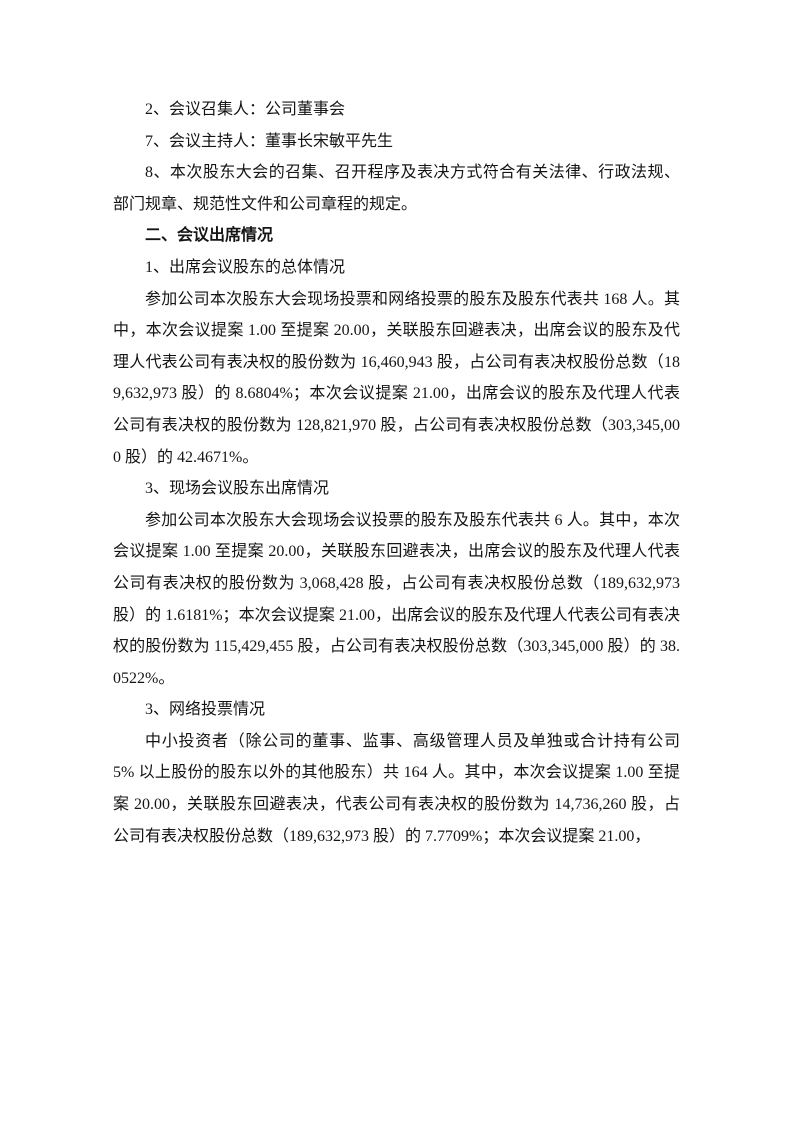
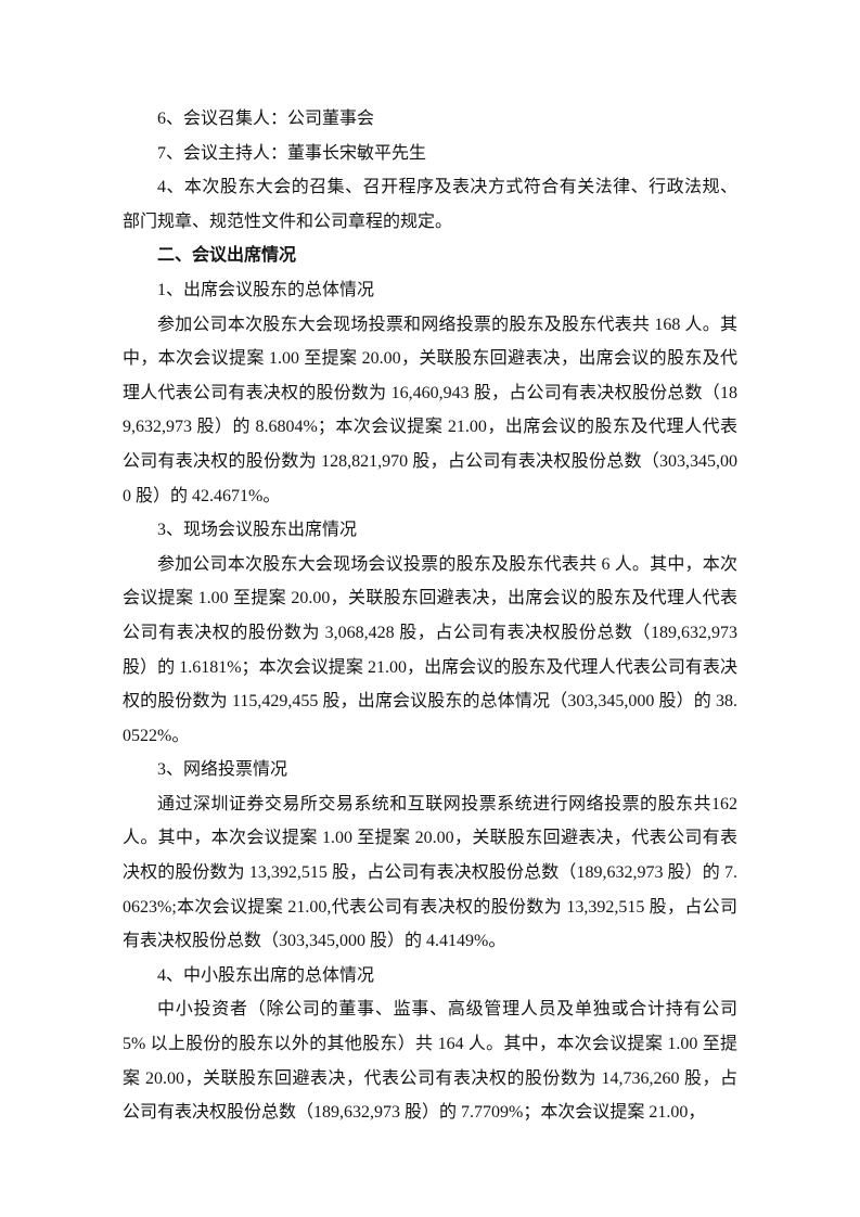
- 2、会议召集人：公司董事会
+ 6、会议召集人：公司董事会
  7、会议主持人：董事长宋敏平先生
- 8、本次股东大会的召集、召开程序及表决方式符合有关法律、行政法规、部门规章、规范性文件和公司章程的规定。
+ 4、本次股东大会的召集、召开程序及表决方式符合有关法律、行政法规、部门规章、规范性文件和公司章程的规定。
  二、会议出席情况
  1、出席会议股东的总体情况
  参加公司本次股东大会现场投票和网络投票的股东及股东代表共 168 人。其中，本次会议提案 1.00 至提案 20.00，关联股东回避表决，出席会议的股东及代理人代表公司有表决权的股份数为 16,460,943 股，占公司有表决权股份总数（189,632,973 股）的 8.6804%；本次会议提案 21.00，出席会议的股东及代理人代表公司有表决权的股份数为 128,821,970 股，占公司有表决权股份总数（303,345,000 股）的 42.4671%。
  3、现场会议股东出席情况
- 参加公司本次股东大会现场会议投票的股东及股东代表共 6 人。其中，本次会议提案 1.00 至提案 20.00，关联股东回避表决，出席会议的股东及代理人代表公司有表决权的股份数为 3,068,428 股，占公司有表决权股份总数（189,632,973 股）的 1.6181%；本次会议提案 21.00，出席会议的股东及代理人代表公司有表决权的股份数为 115,429,455 股，占公司有表决权股份总数（303,345,000 股）的 38.0522%。
+ 参加公司本次股东大会现场会议投票的股东及股东代表共 6 人。其中，本次会议提案 1.00 至提案 20.00，关联股东回避表决，出席会议的股东及代理人代表公司有表决权的股份数为 3,068,428 股，占公司有表决权股份总数（189,632,973 股）的 1.6181%；本次会议提案 21.00，出席会议的股东及代理人代表公司有表决权的股份数为 115,429,455 股，出席会议股东的总体情况（303,345,000 股）的 38.0522%。
  3、网络投票情况
+ 通过深圳证券交易所交易系统和互联网投票系统进行网络投票的股东共162人。其中，本次会议提案 1.00 至提案 20.00，关联股东回避表决，代表公司有表决权的股份数为 13,392,515 股，占公司有表决权股份总数（189,632,973 股）的 7.0623%;本次会议提案 21.00,代表公司有表决权的股份数为 13,392,515 股，占公司有表决权股份总数（303,345,000 股）的 4.4149%。
+ 4、中小股东出席的总体情况
  中小投资者（除公司的董事、监事、高级管理人员及单独或合计持有公司 5% 以上股份的股东以外的其他股东）共 164 人。其中，本次会议提案 1.00 至提案 20.00，关联股东回避表决，代表公司有表决权的股份数为 14,736,260 股，占公司有表决权股份总数（189,632,973 股）的 7.7709%；本次会议提案 21.00，
